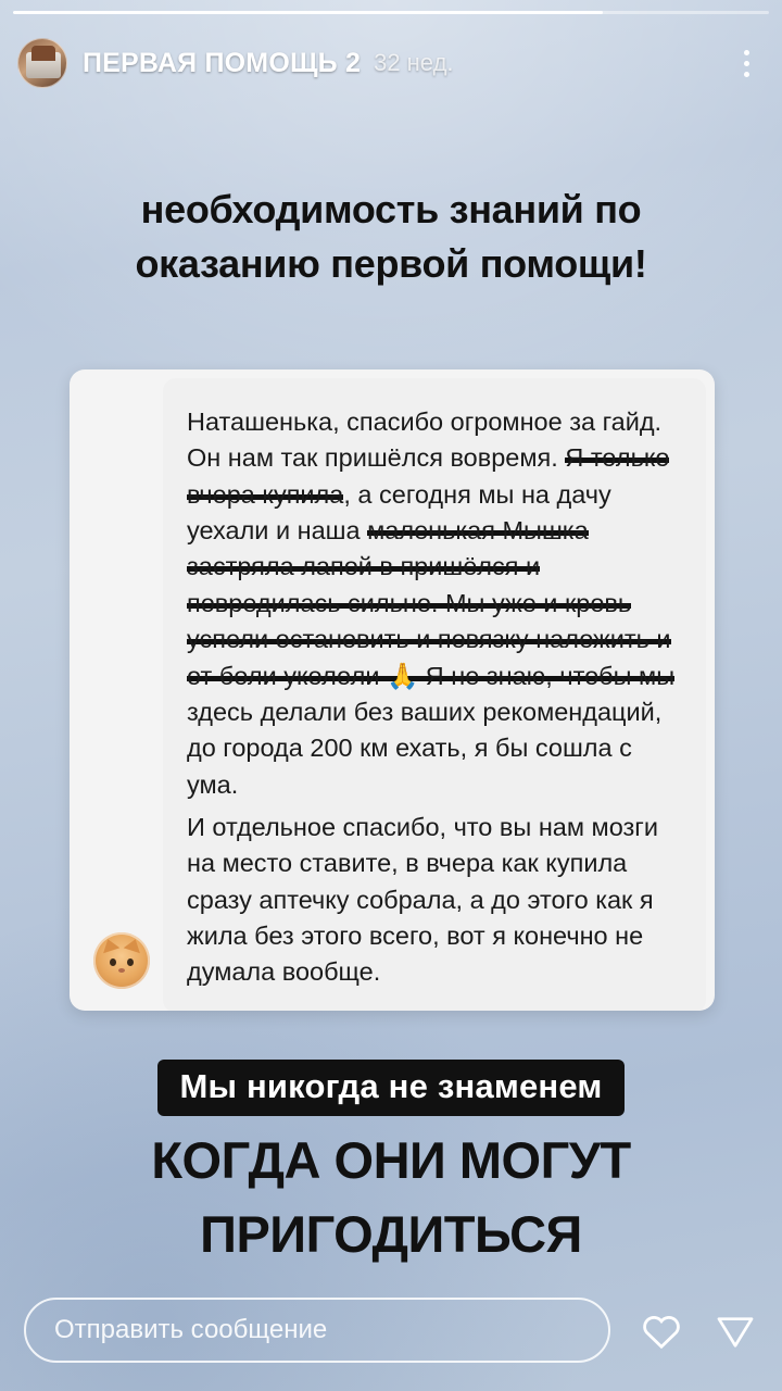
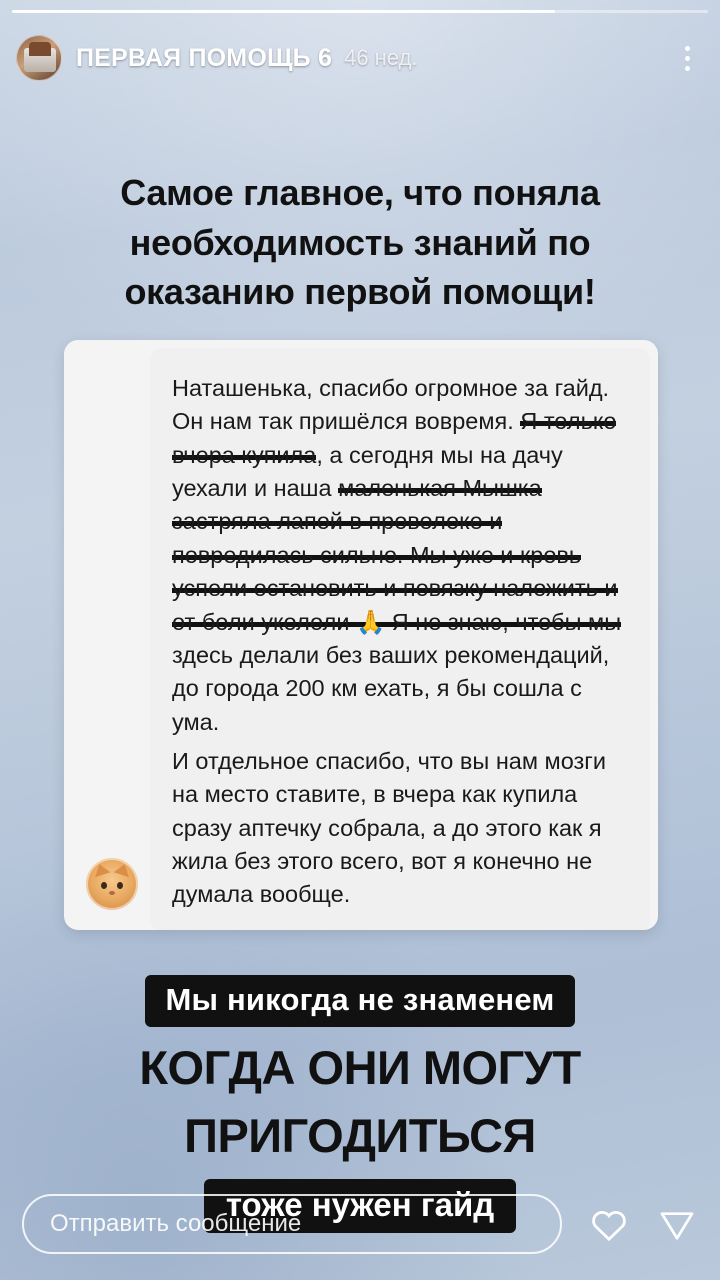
- ПЕРВАЯ ПОМОЩЬ 2
+ ПЕРВАЯ ПОМОЩЬ 6
- 32 нед.
+ 46 нед.
+ Самое главное, что поняла
  необходимость знаний по
  оказанию первой помощи!
- Наташенька, спасибо огромное за гайд. Он нам так пришёлся вовремя. Я только вчера купила, а сегодня мы на дачу уехали и наша маленькая Мышка застряла лапой в пришёлся и повредилась сильно. Мы уже и кровь успели остановить и повязку наложить и от боли укололи 🙏 Я не знаю, чтобы мы здесь делали без ваших рекомендаций, до города 200 км ехать, я бы сошла с ума.
+ Наташенька, спасибо огромное за гайд. Он нам так пришёлся вовремя. Я только вчера купила, а сегодня мы на дачу уехали и наша маленькая Мышка застряла лапой в проволоке и повредилась сильно. Мы уже и кровь успели остановить и повязку наложить и от боли укололи 🙏 Я не знаю, чтобы мы здесь делали без ваших рекомендаций, до города 200 км ехать, я бы сошла с ума.
  И отдельное спасибо, что вы нам мозги на место ставите, в вчера как купила сразу аптечку собрала, а до этого как я жила без этого всего, вот я конечно не думала вообще.
  Мы никогда не знаменем
  КОГДА ОНИ МОГУТ
  ПРИГОДИТЬСЯ
+ тоже нужен гайд
  Отправить сообщение
